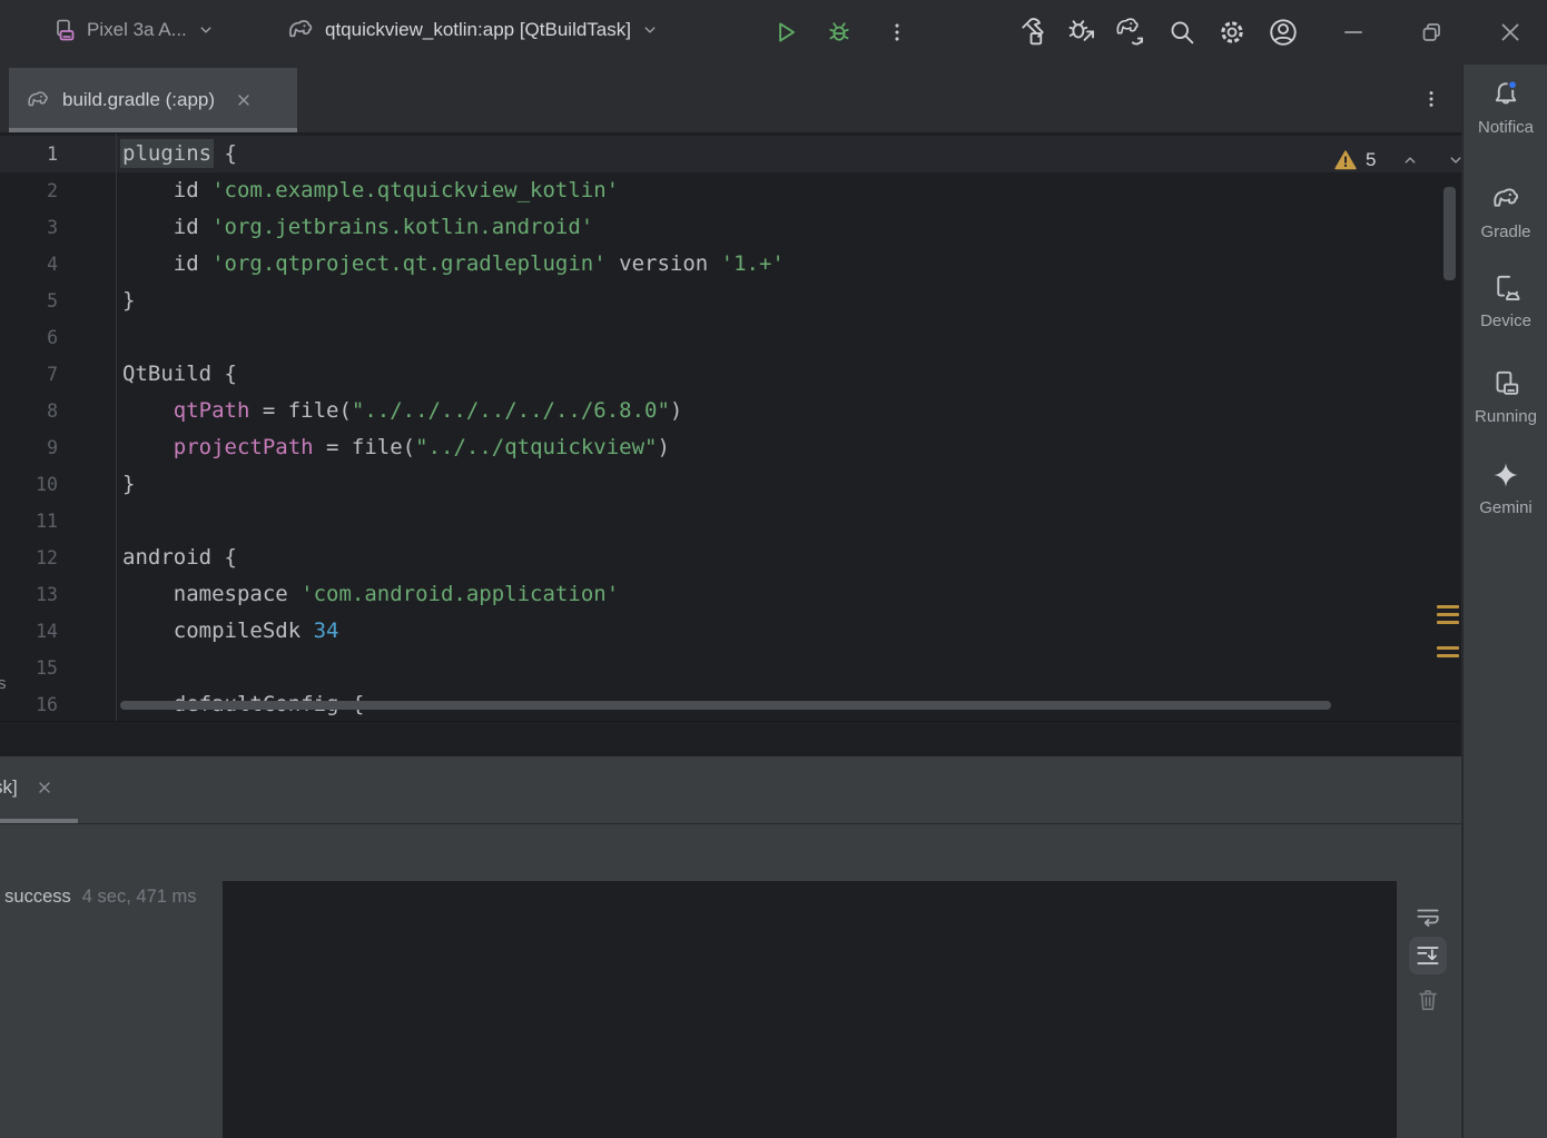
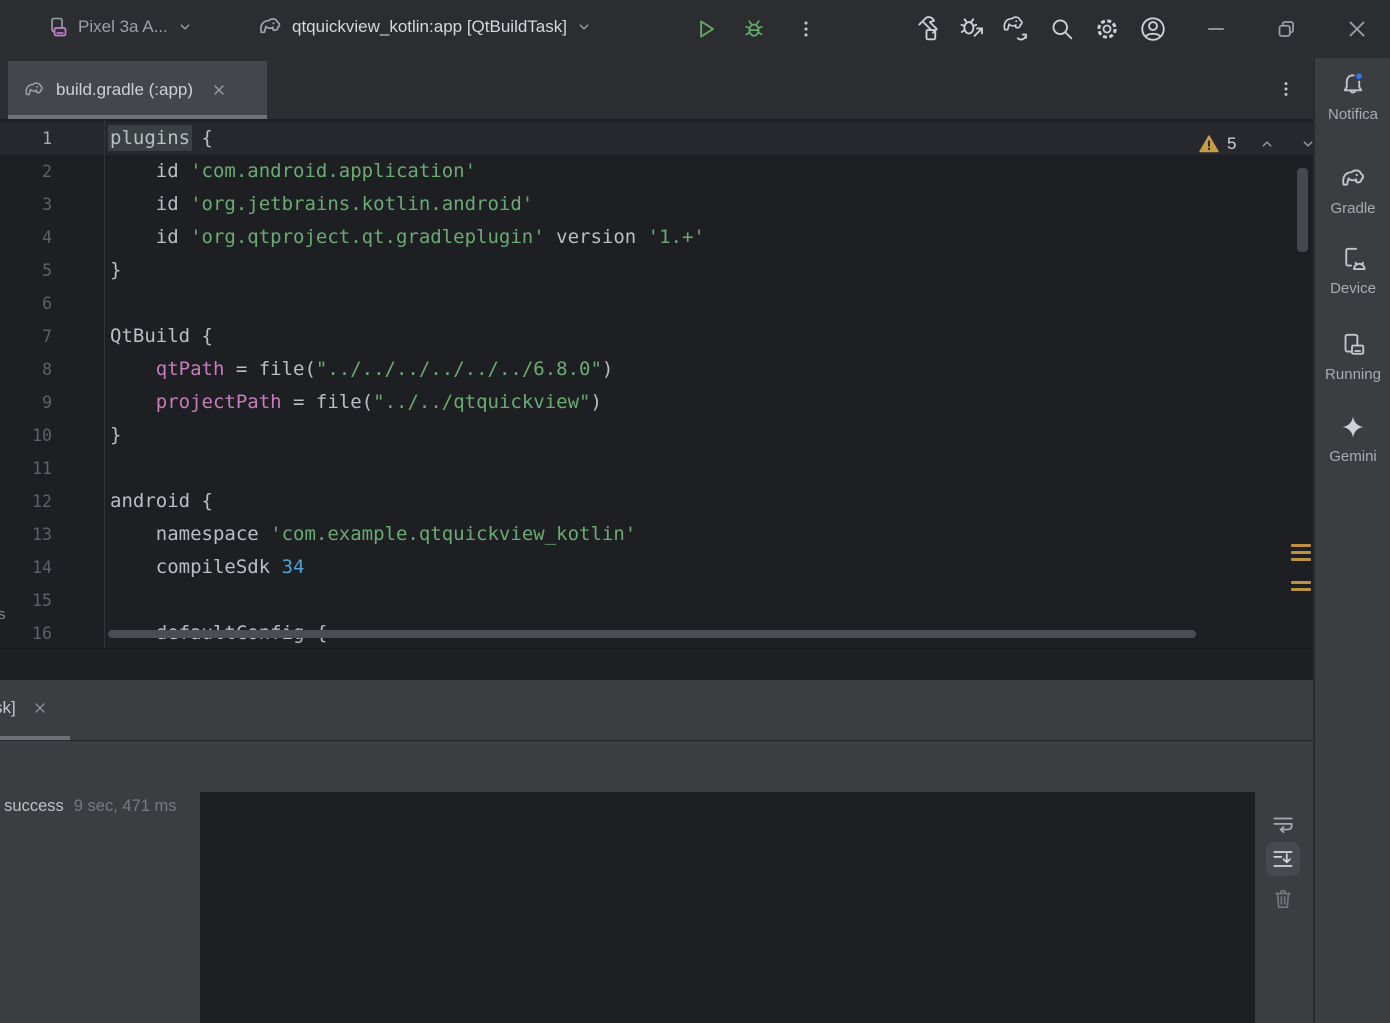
  Pixel 3a A...
  qtquickview_kotlin:app [QtBuildTask]
  build.gradle (:app)
  1
  2
  3
  4
  5
  6
  7
  8
  9
  10
  11
  12
  13
  14
  15
  16
  plugins {
- id 'com.example.qtquickview_kotlin'
+ id 'com.android.application'
  id 'org.jetbrains.kotlin.android'
  id 'org.qtproject.qt.gradleplugin' version '1.+'
  }
  QtBuild {
  qtPath = file("../../../../../../6.8.0")
  projectPath = file("../../qtquickview")
  }
  android {
- namespace 'com.android.application'
+ namespace 'com.example.qtquickview_kotlin'
  compileSdk 34
  5
  s
  success
- 4 sec, 471 ms
+ 9 sec, 471 ms
  Notifica
  Gradle
  Device
  Running
  Gemini
